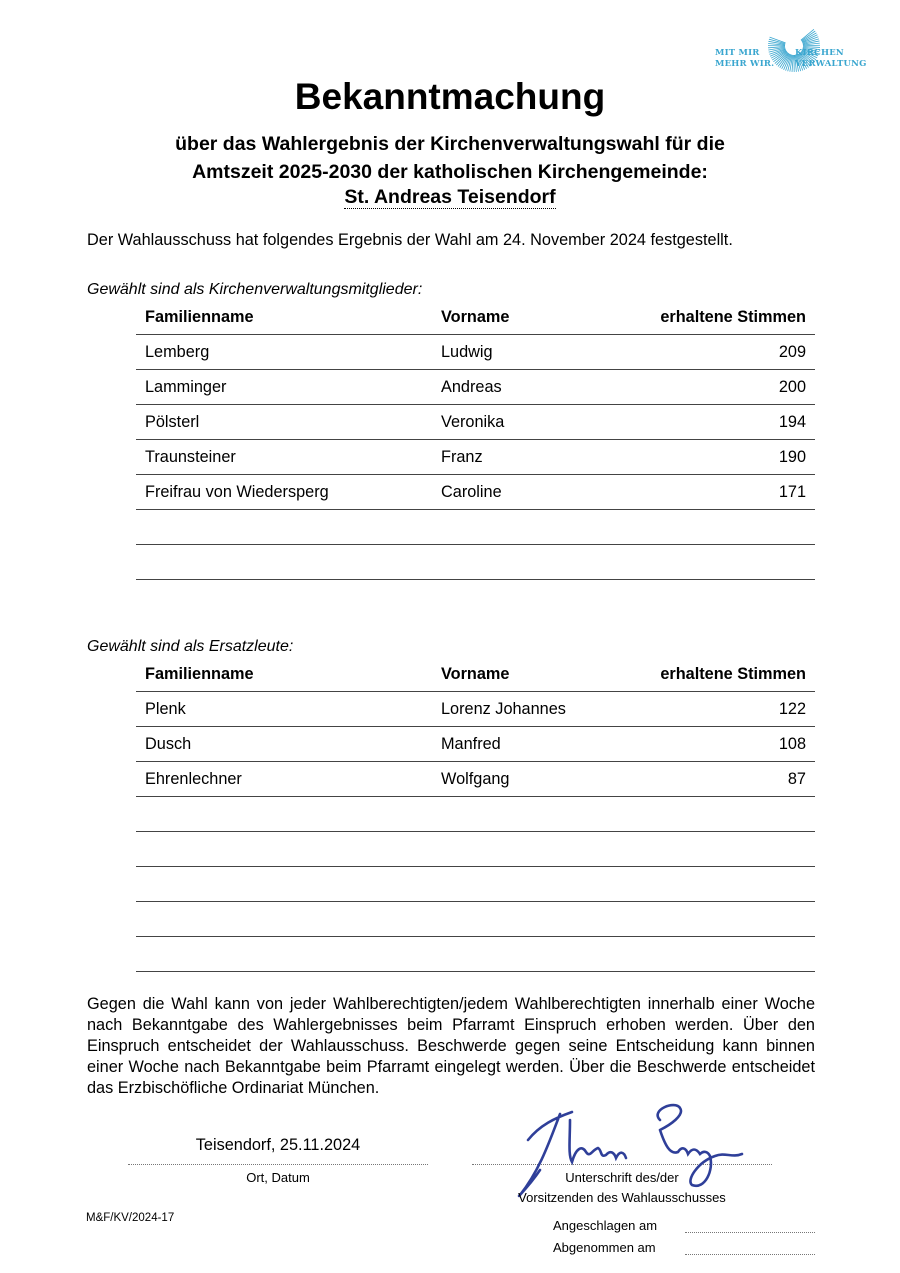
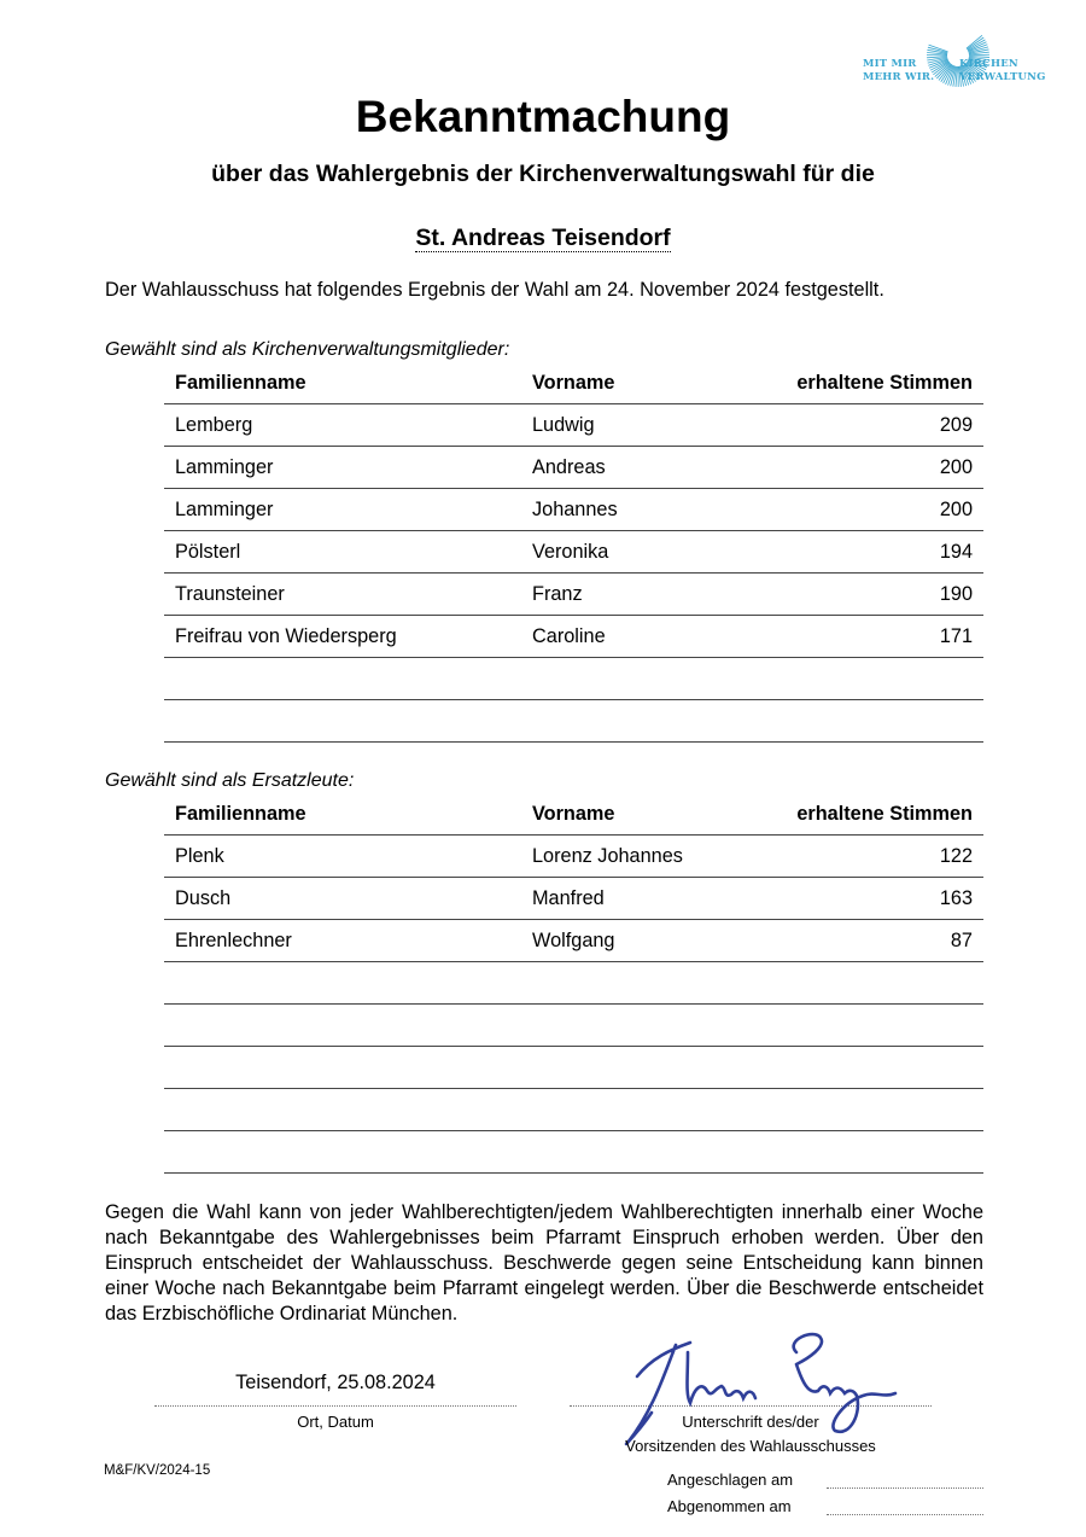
  MIT MIR
  MEHR WIR.
  KIRCHEN
  VERWALTUNG
  Bekanntmachung
  über das Wahlergebnis der Kirchenverwaltungswahl für die
- Amtszeit 2025-2030 der katholischen Kirchengemeinde:
  St. Andreas Teisendorf
  Der Wahlausschuss hat folgendes Ergebnis der Wahl am 24. November 2024 festgestellt.
  Gewählt sind als Kirchenverwaltungsmitglieder:
  Familienname	Vorname	erhaltene Stimmen
  Lemberg	Ludwig	209
  Lamminger	Andreas	200
+ Lamminger	Johannes	200
  Pölsterl	Veronika	194
  Traunsteiner	Franz	190
  Freifrau von Wiedersperg	Caroline	171
  Gewählt sind als Ersatzleute:
  Familienname	Vorname	erhaltene Stimmen
  Plenk	Lorenz Johannes	122
- Dusch	Manfred	108
+ Dusch	Manfred	163
  Ehrenlechner	Wolfgang	87
  Gegen die Wahl kann von jeder Wahlberechtigten/jedem Wahlberechtigten innerhalb einer Woche nach Bekanntgabe des Wahlergebnisses beim Pfarramt Einspruch erhoben werden. Über den Einspruch entscheidet der Wahlausschuss. Beschwerde gegen seine Entscheidung kann binnen einer Woche nach Bekanntgabe beim Pfarramt eingelegt werden. Über die Beschwerde entscheidet das Erzbischöfliche Ordinariat München.
- Teisendorf, 25.11.2024
+ Teisendorf, 25.08.2024
  Ort, Datum
  Unterschrift des/der
  Vorsitzenden des Wahlausschusses
- M&F/KV/2024-17
+ M&F/KV/2024-15
  Angeschlagen am
  Abgenommen am
